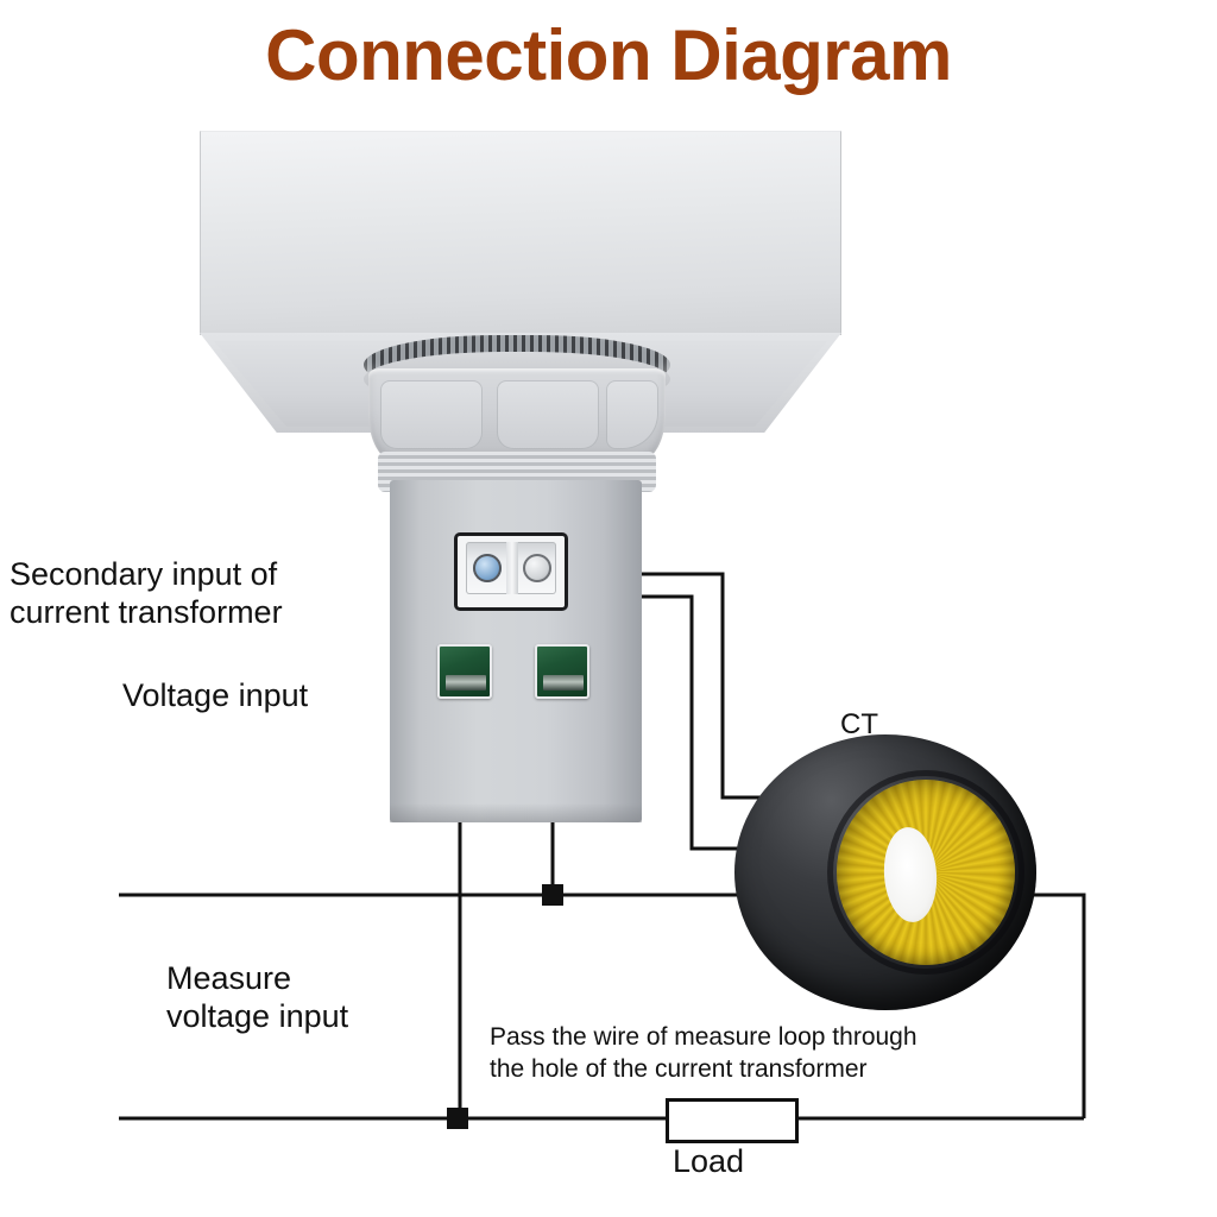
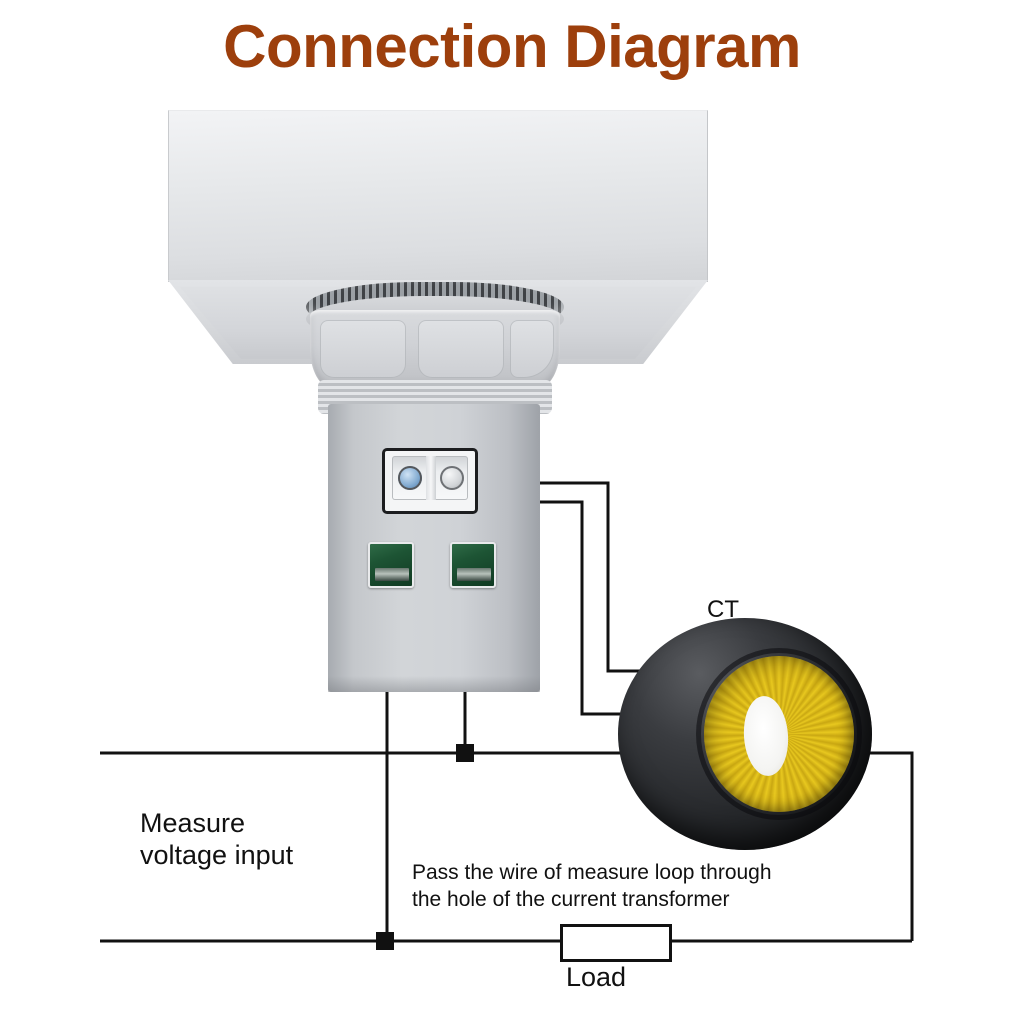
  Connection Diagram
- Secondary input of
- current transformer
- Voltage input
  Measure
  voltage input
  Pass the wire of measure loop through
  the hole of the current transformer
  CT
  Load
